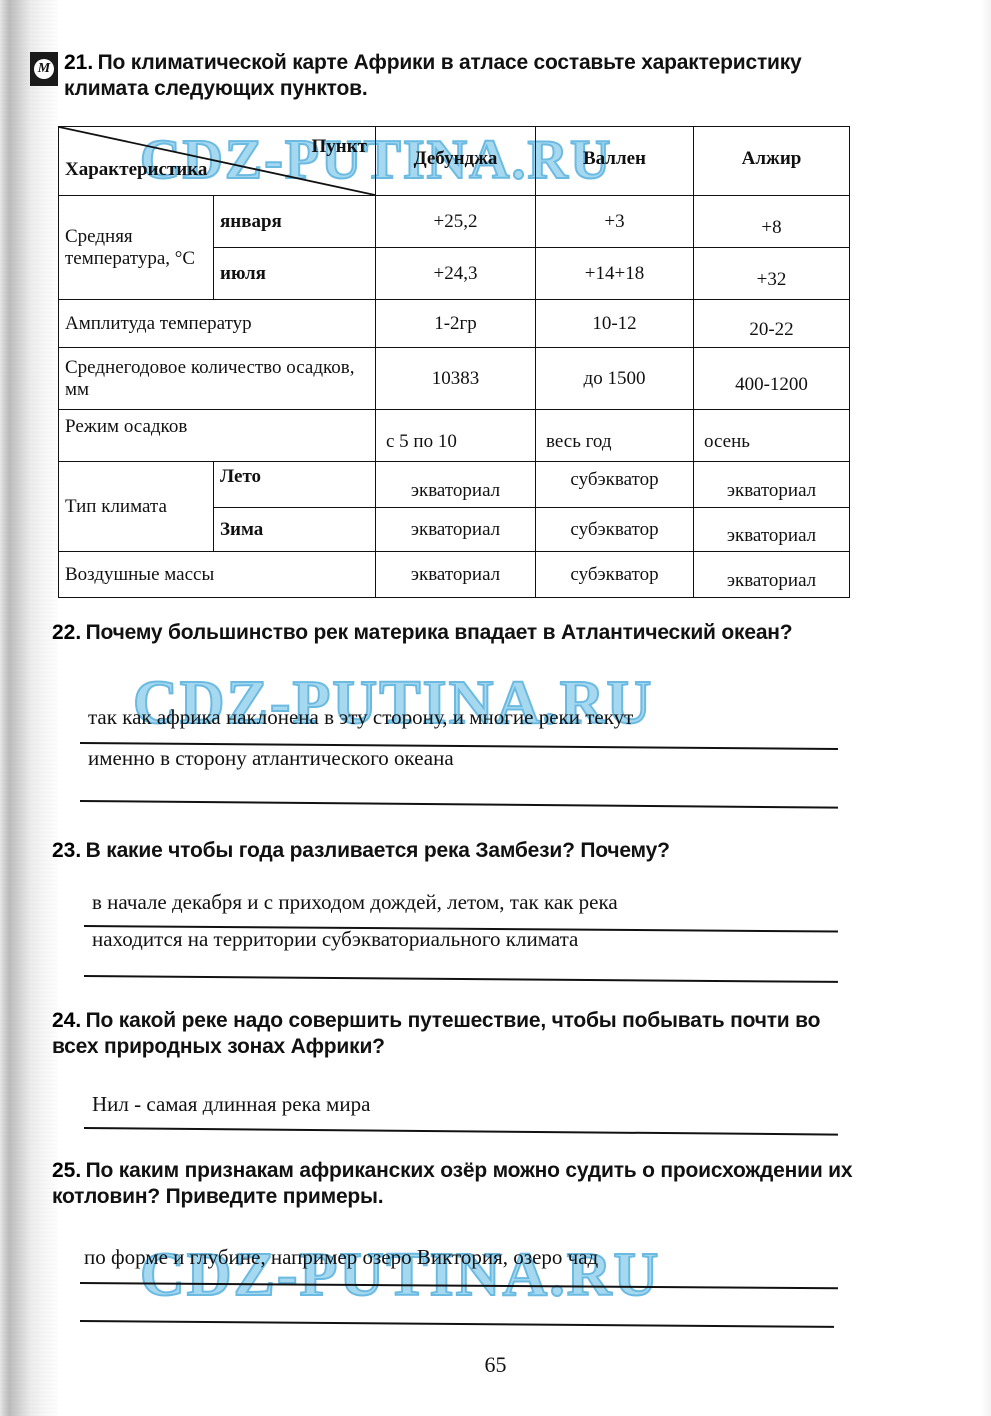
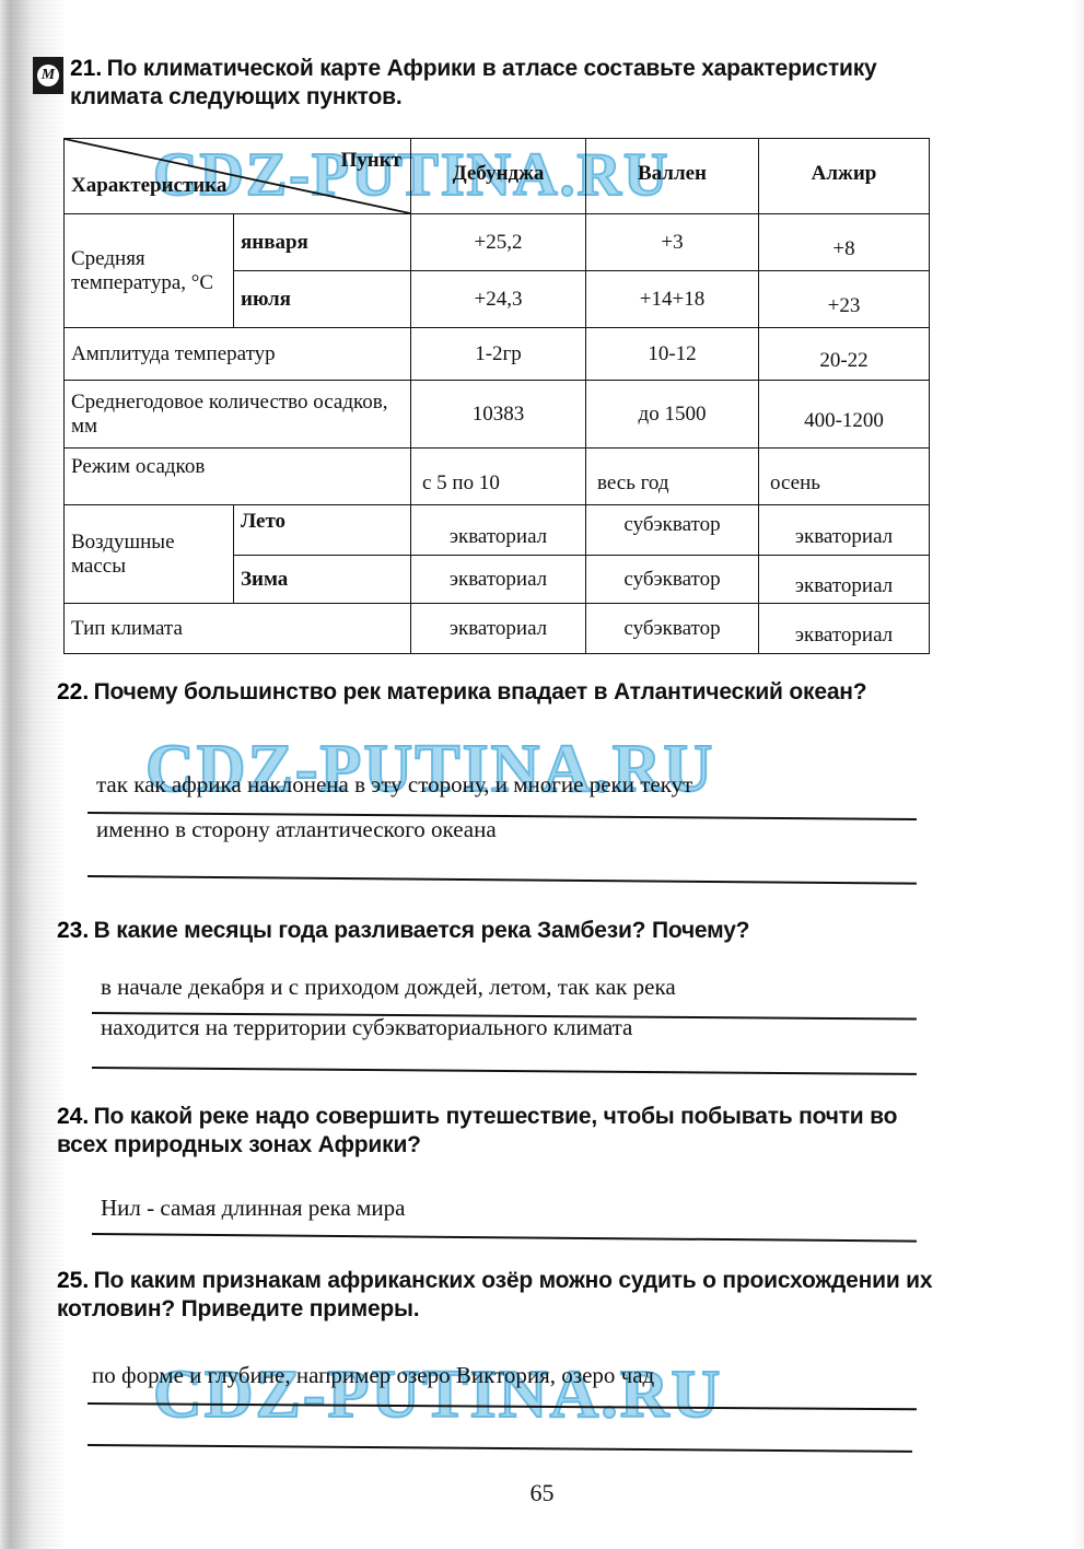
  CDZ-PUTINA.RU
  CDZ-PUTINA.RU
  CDZ-PUTINA.RU
  M
  21. По климатической карте Африки в атласе составьте характеристику климата следующих пунктов.
  Пункт Характеристика	Дебунджа	Валлен	Алжир
  Средняя температура, °C	января	+25,2	+3	+8
- июля	+24,3	+14+18	+32
+ июля	+24,3	+14+18	+23
  Амплитуда температур	1-2гр	10-12	20-22
  Среднегодовое количество осадков, мм	10383	до 1500	400-1200
  Режим осадков	с 5 по 10	весь год	осень
- Тип климата	Лето	экваториал	субэкватор	экваториал
+ Воздушные массы	Лето	экваториал	субэкватор	экваториал
  Зима	экваториал	субэкватор	экваториал
- Воздушные массы	экваториал	субэкватор	экваториал
+ Тип климата	экваториал	субэкватор	экваториал
  22. Почему большинство рек материка впадает в Атлантический океан?
  так как африка наклонена в эту сторону, и многие реки текут
  именно в сторону атлантического океана
- 23. В какие чтобы года разливается река Замбези? Почему?
+ 23. В какие месяцы года разливается река Замбези? Почему?
  в начале декабря и с приходом дождей, летом, так как река
  находится на территории субэкваториального климата
  24. По какой реке надо совершить путешествие, чтобы побывать почти во всех природных зонах Африки?
  Нил - самая длинная река мира
  25. По каким признакам африканских озёр можно судить о происхождении их котловин? Приведите примеры.
  по форме и глубине, например озеро Виктория, озеро чад
  65
